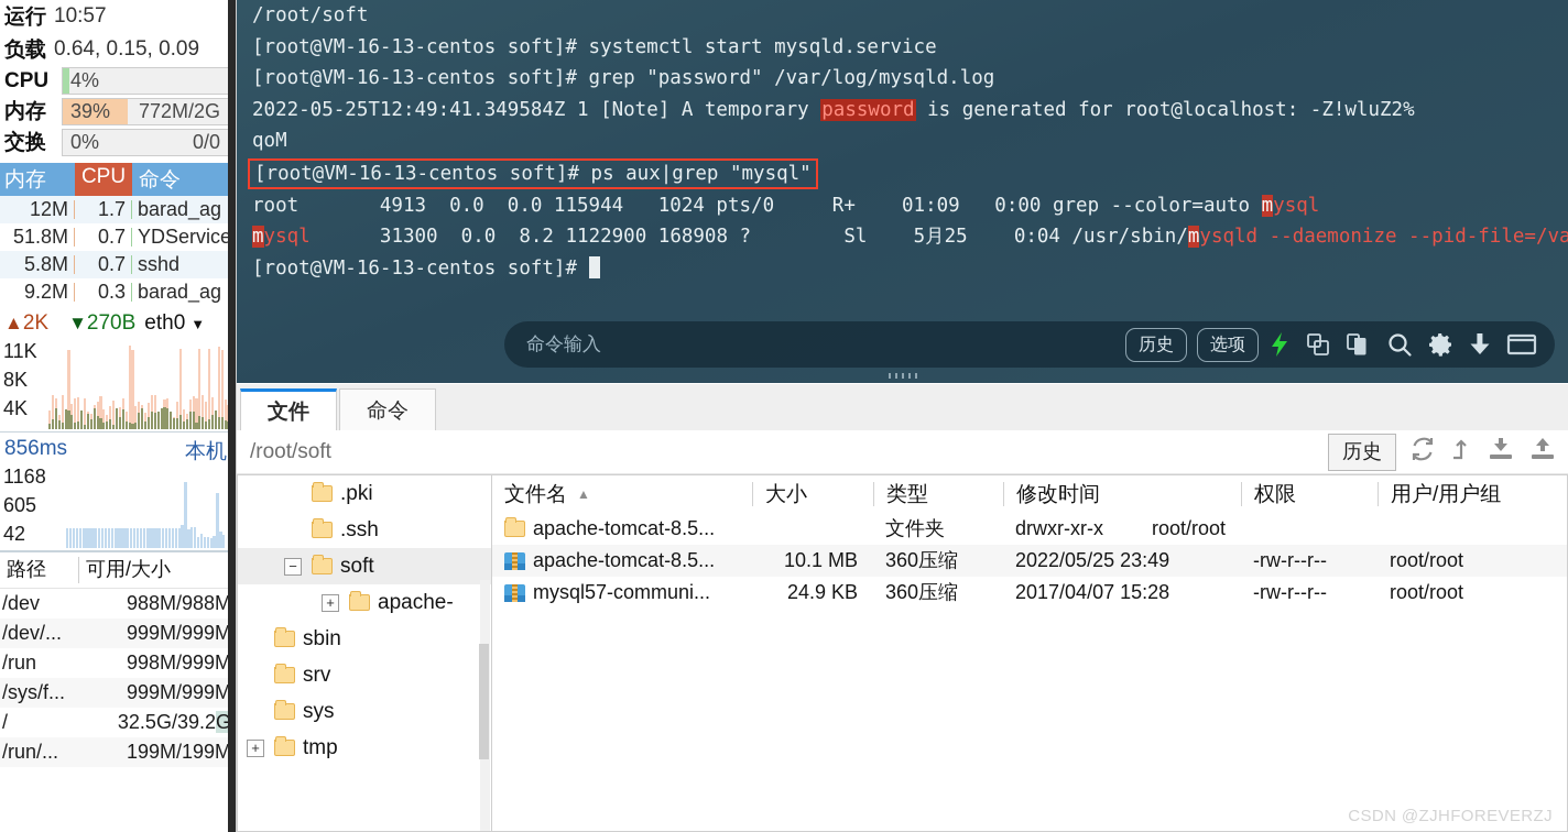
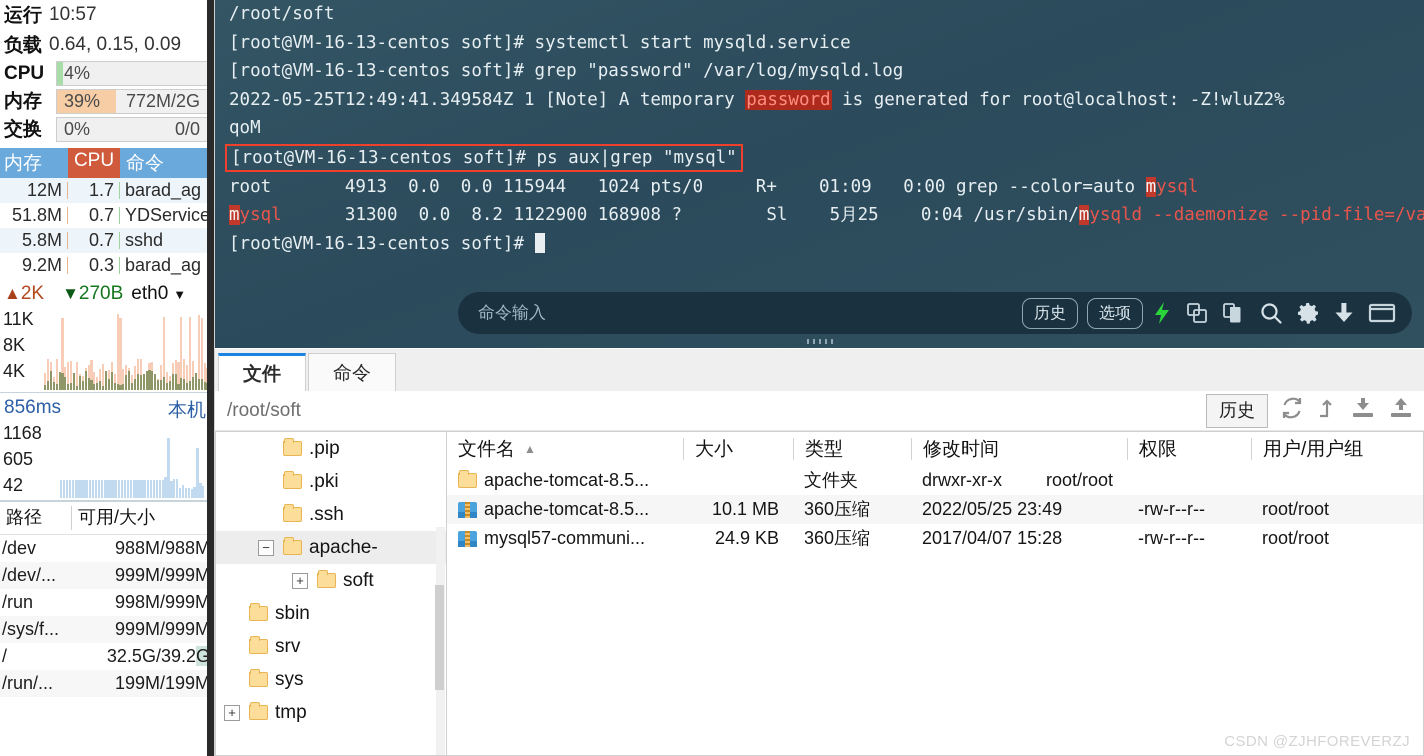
  运行
  10:57
  负载
  0.64, 0.15, 0.09
  CPU
  4%
  内存
  39%
  772M/2G
  交换
  0%
  0/0
  内存
  CPU
  命令
  12M
  1.7
  barad_ag
  51.8M
  0.7
  YDService
  5.8M
  0.7
  sshd
  9.2M
  0.3
  barad_ag
  ▲
  2K
  ▼
  270B
  eth0
  ▼
  11K
  8K
  4K
  856ms
  本机
  1168
  605
  42
  路径
  可用/大小
  /dev
  988M/988M
  /dev/...
  999M/999M
  /run
  998M/999M
  /sys/f...
  999M/999M
  /
  32.5G/39.2G
  /run/...
  199M/199M
  /root/soft
  [root@VM-16-13-centos soft]# systemctl start mysqld.service
  [root@VM-16-13-centos soft]# grep "password" /var/log/mysqld.log
  2022-05-25T12:49:41.349584Z 1 [Note] A temporary password is generated for root@localhost: -Z!wluZ2%
  qoM
  [root@VM-16-13-centos soft]# ps aux|grep "mysql"
  root 4913 0.0 0.0 115944 1024 pts/0 R+ 01:09 0:00 grep --color=auto mysql
  mysql 31300 0.0 8.2 1122900 168908 ? Sl 5月25 0:04 /usr/sbin/mysqld --daemonize --pid-file=/va
  [root@VM-16-13-centos soft]#
  命令输入
  历史
  选项
  文件
  命令
  /root/soft
  历史
+ .pip
  .pki
  .ssh
  −
- soft
+ apache-
  +
- apache-
+ soft
  sbin
  srv
  sys
  +
  tmp
  文件名
  ▲
  大小
  类型
  修改时间
  权限
  用户/用户组
  apache-tomcat-8.5...
  文件夹
  drwxr-xr-x
  root/root
  apache-tomcat-8.5...
  10.1 MB
  360压缩
  2022/05/25 23:49
  -rw-r--r--
  root/root
  mysql57-communi...
  24.9 KB
  360压缩
  2017/04/07 15:28
  -rw-r--r--
  root/root
  CSDN @ZJHFOREVERZJ
